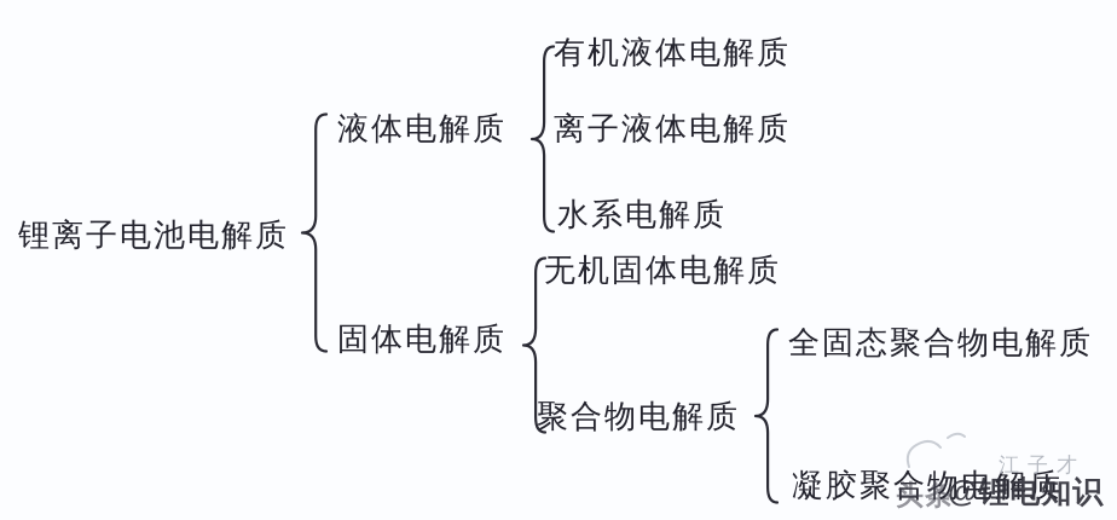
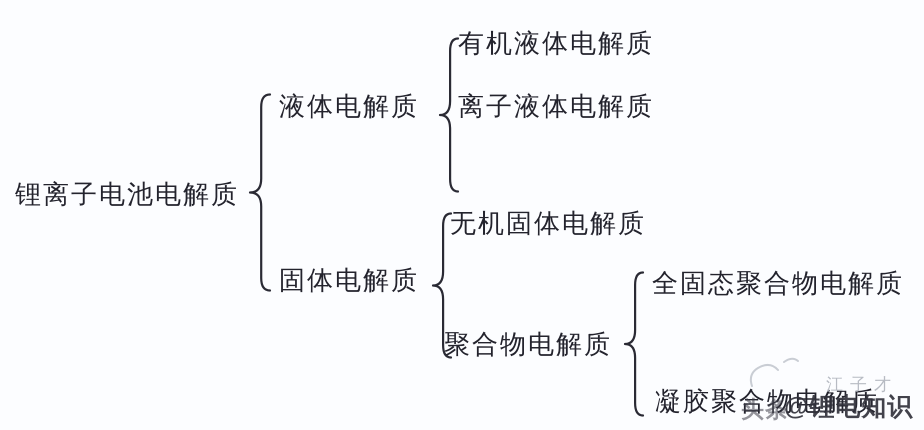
  锂离子电池电解质
  液体电解质
  固体电解质
  有机液体电解质
  离子液体电解质
- 水系电解质
  无机固体电解质
  聚合物电解质
  全固态聚合物电解质
  凝胶聚合物电解质
  头条
  江子才
  @锂电知识
